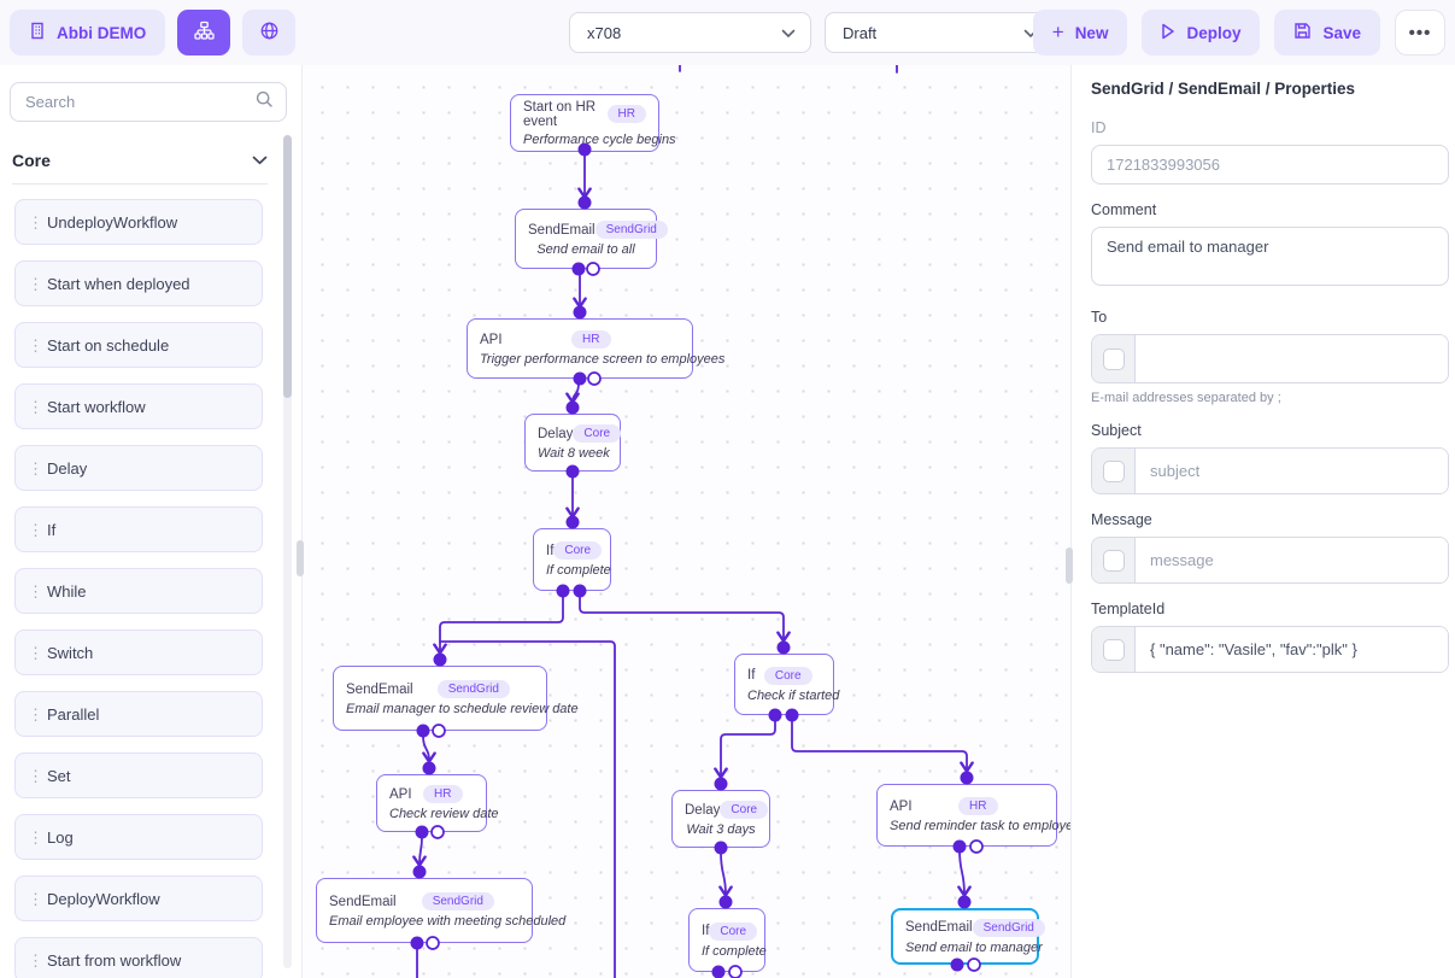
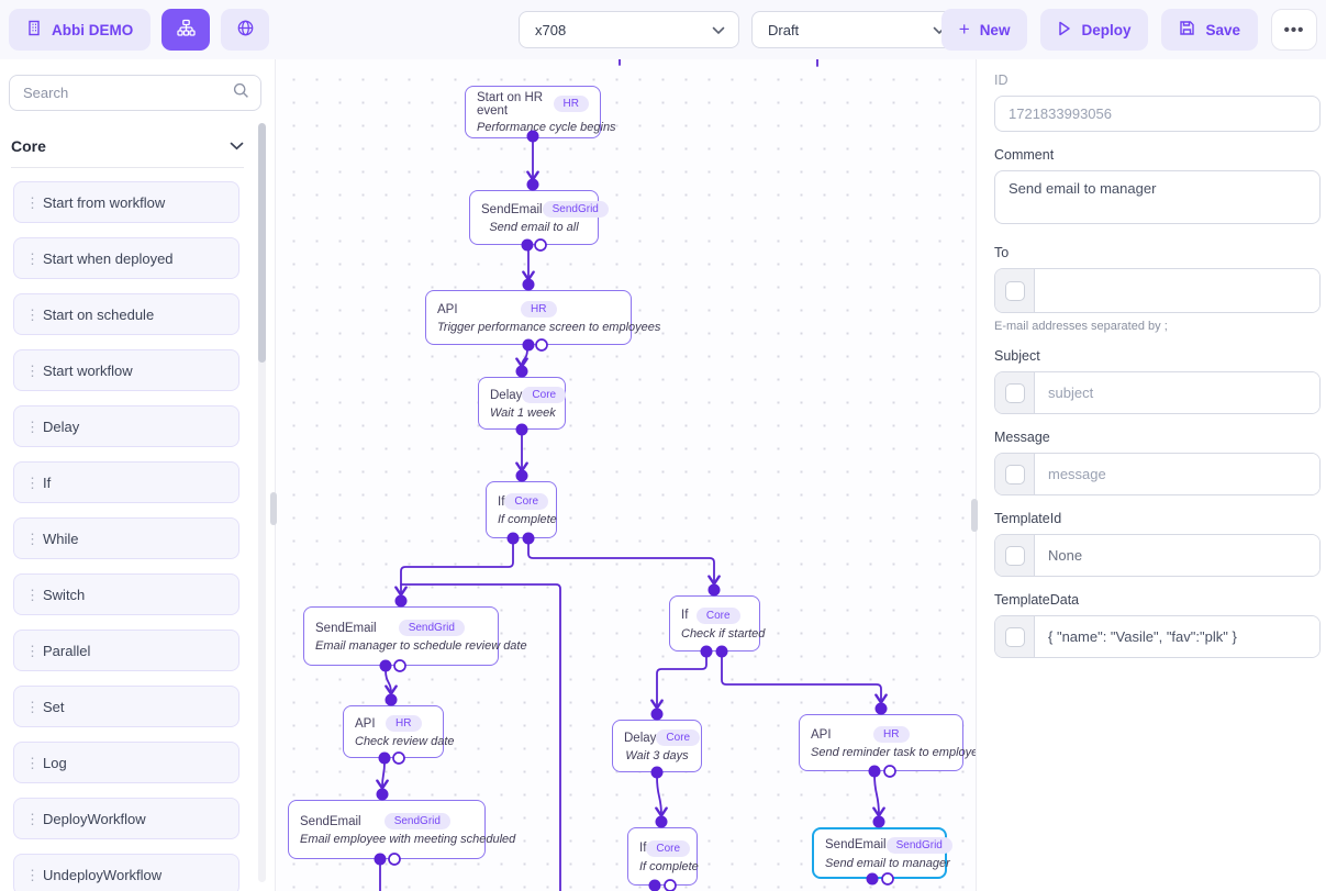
  Abbi DEMO
  x708
  Draft
  +
  New
  Deploy
  Save
  •••
  Search
  Core
  ⋮
- UndeployWorkflow
+ Start from workflow
  ⋮
  Start when deployed
  ⋮
  Start on schedule
  ⋮
  Start workflow
  ⋮
  Delay
  ⋮
  If
  ⋮
  While
  ⋮
  Switch
  ⋮
  Parallel
  ⋮
  Set
  ⋮
  Log
  ⋮
  DeployWorkflow
  ⋮
- Start from workflow
+ UndeployWorkflow
  Start on HR event
  HR
  Performance cycle b
  SendEmail
  SendGrid
  Send email to all
  API
  HR
  Trigger performance screen to em
  Delay
  Core
- Wait 8 week
+ Wait 1 week
  If
  Core
  If comple
  SendEmail
  SendGrid
  Email manager to schedule revi
  If
  Core
  Check if star
  API
  HR
  Check review
  SendEmail
  SendGrid
  Email employee with meeting sc
  Delay
  Core
  Wait 3 days
  API
  HR
  Send reminder task to em
  If
  Core
  If comple
  SendEmail
  SendGrid
  Send email to mana
- SendGrid / SendEmail / Properties
  ID
  1721833993056
  Comment
  Send email to manager
  To
  E-mail addresses separated by ;
  Subject
  subject
  Message
  message
  TemplateId
+ None
+ TemplateData
  { "name": "Vasile", "fav":"plk" }
